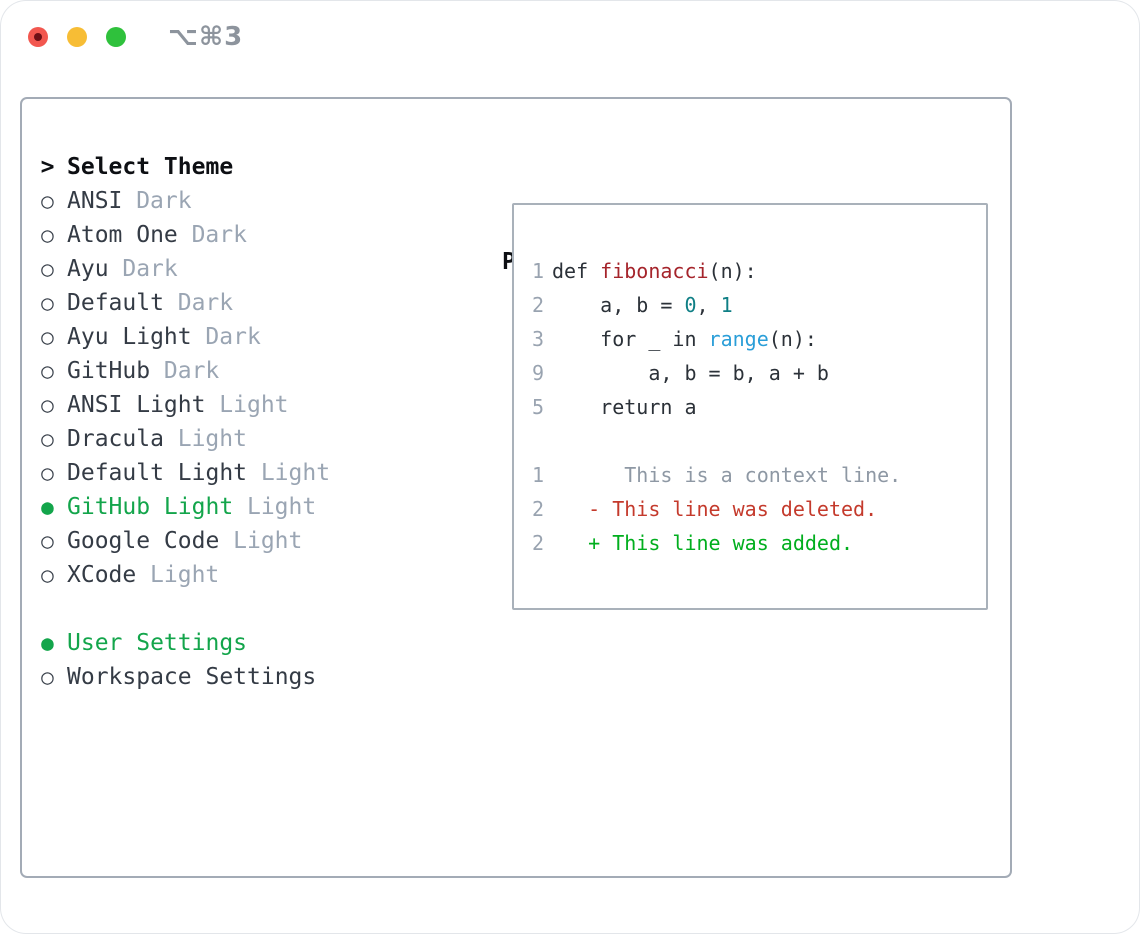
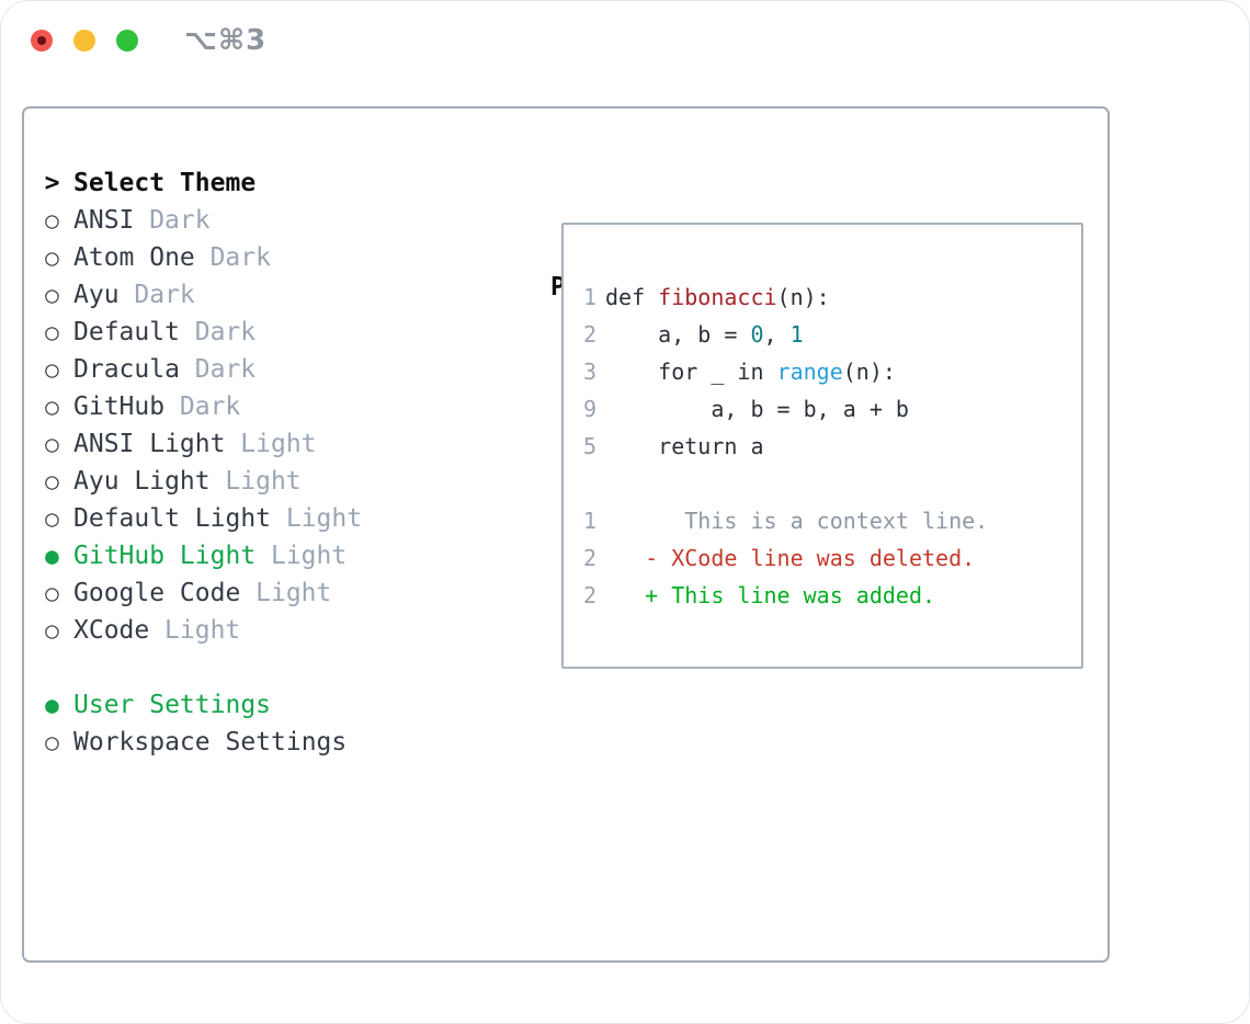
  ⌥⌘3
  >
  Select Theme
  ○
  ANSI
  Dark
  ○
  Atom One
  Dark
  ○
  Ayu
  Dark
  ○
  Default
  Dark
  ○
- Ayu Light
+ Dracula
  Dark
  ○
  GitHub
  Dark
  ○
  ANSI Light
  Light
  ○
- Dracula
+ Ayu Light
  Light
  ○
  Default Light
  Light
  ●
  GitHub Light
  Light
  ○
  Google Code
  Light
  ○
  XCode
  Light
  ●
  User Settings
  ○
  Workspace Settings
  1
  def fibonacci(n):
  2
  a, b = 0, 1
  3
  for _ in range(n):
  9
  a, b = b, a + b
  5
  return a
  1
  This is a context line.
  2
- - This line was deleted.
+ - XCode line was deleted.
  2
  + This line was added.
